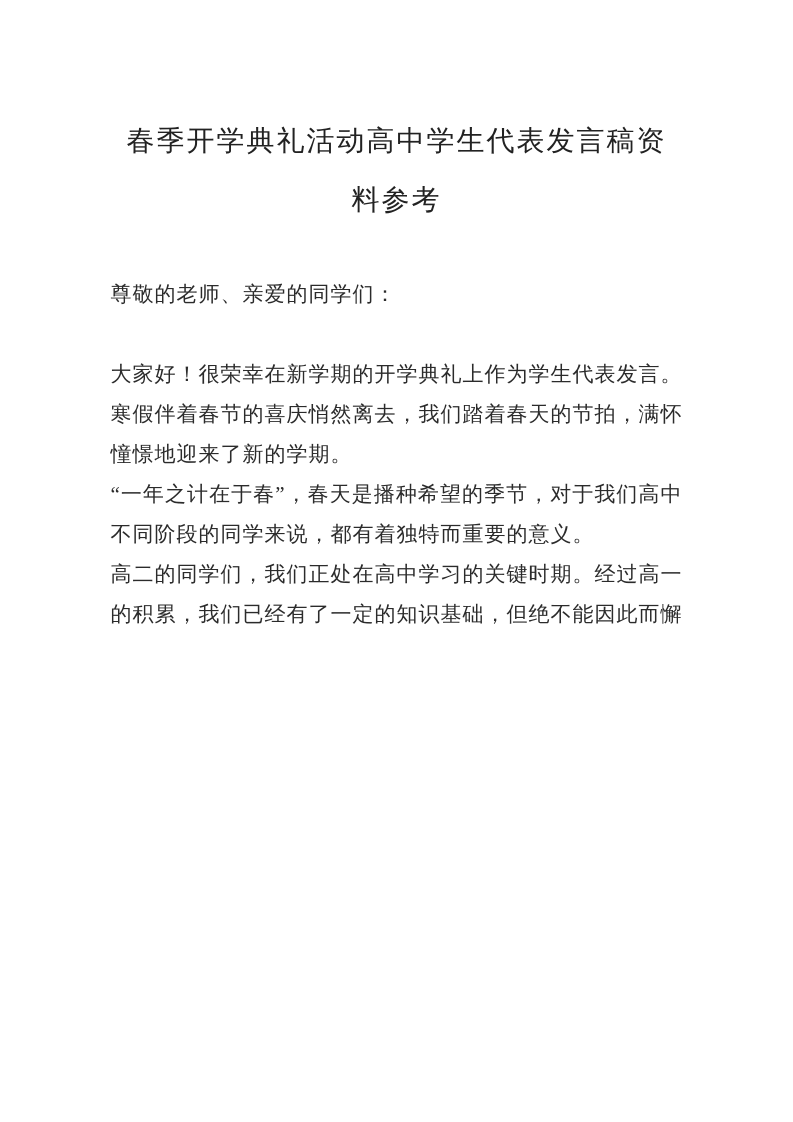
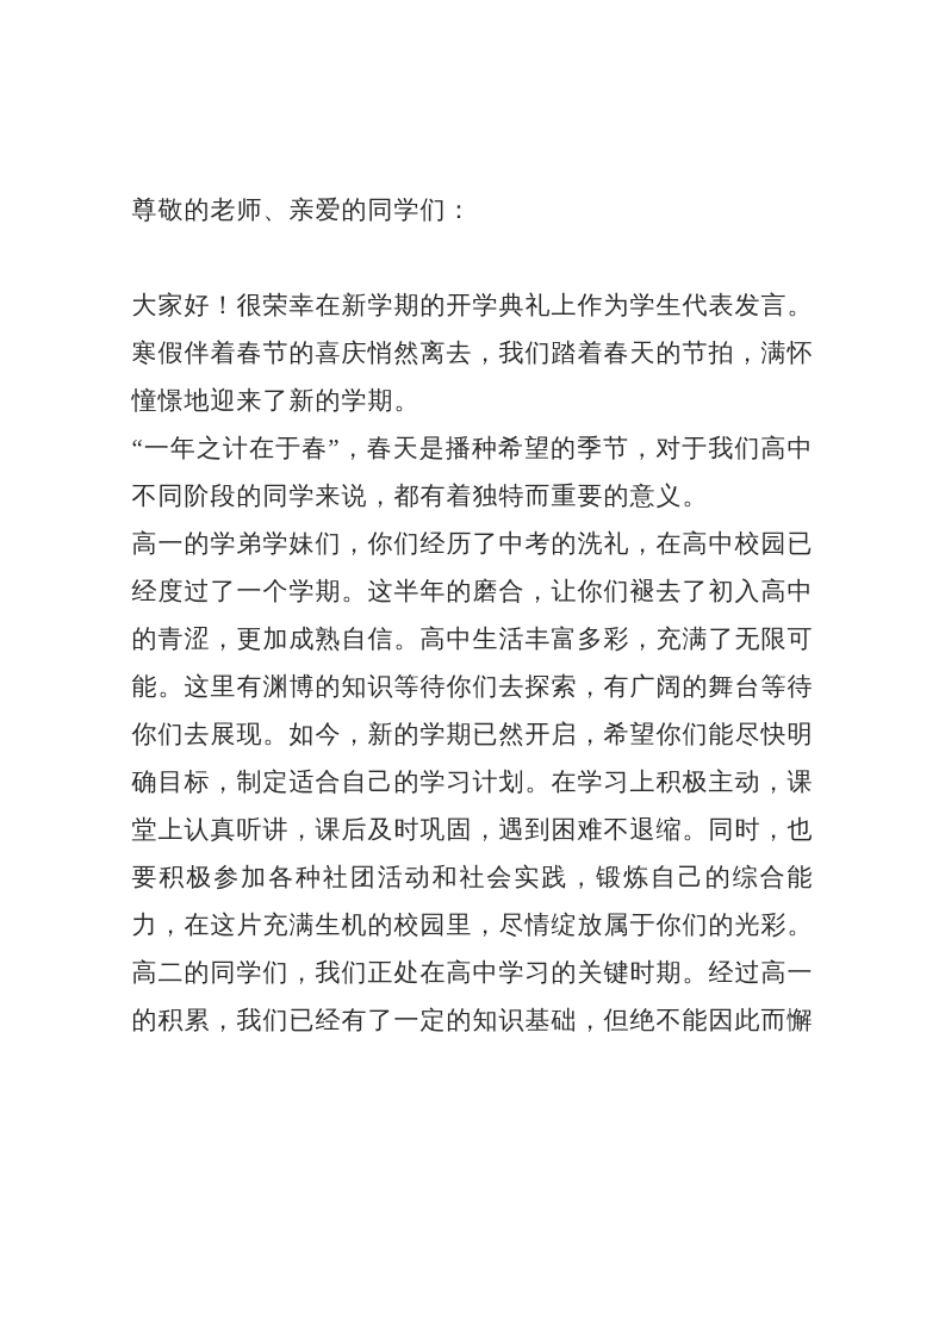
- 春季开学典礼活动高中学生代表发言稿资料参考
  尊敬的老师、亲爱的同学们：
  大家好！很荣幸在新学期的开学典礼上作为学生代表发言。寒假伴着春节的喜庆悄然离去，我们踏着春天的节拍，满怀憧憬地迎来了新的学期。
  “一年之计在于春”，春天是播种希望的季节，对于我们高中不同阶段的同学来说，都有着独特而重要的意义。
+ 高一的学弟学妹们，你们经历了中考的洗礼，在高中校园已经度过了一个学期。这半年的磨合，让你们褪去了初入高中的青涩，更加成熟自信。高中生活丰富多彩，充满了无限可能。这里有渊博的知识等待你们去探索，有广阔的舞台等待你们去展现。如今，新的学期已然开启，希望你们能尽快明确目标，制定适合自己的学习计划。在学习上积极主动，课堂上认真听讲，课后及时巩固，遇到困难不退缩。同时，也要积极参加各种社团活动和社会实践，锻炼自己的综合能力，在这片充满生机的校园里，尽情绽放属于你们的光彩。
  高二的同学们，我们正处在高中学习的关键时期。经过高一的积累，我们已经有了一定的知识基础，但绝不能因此而懈
